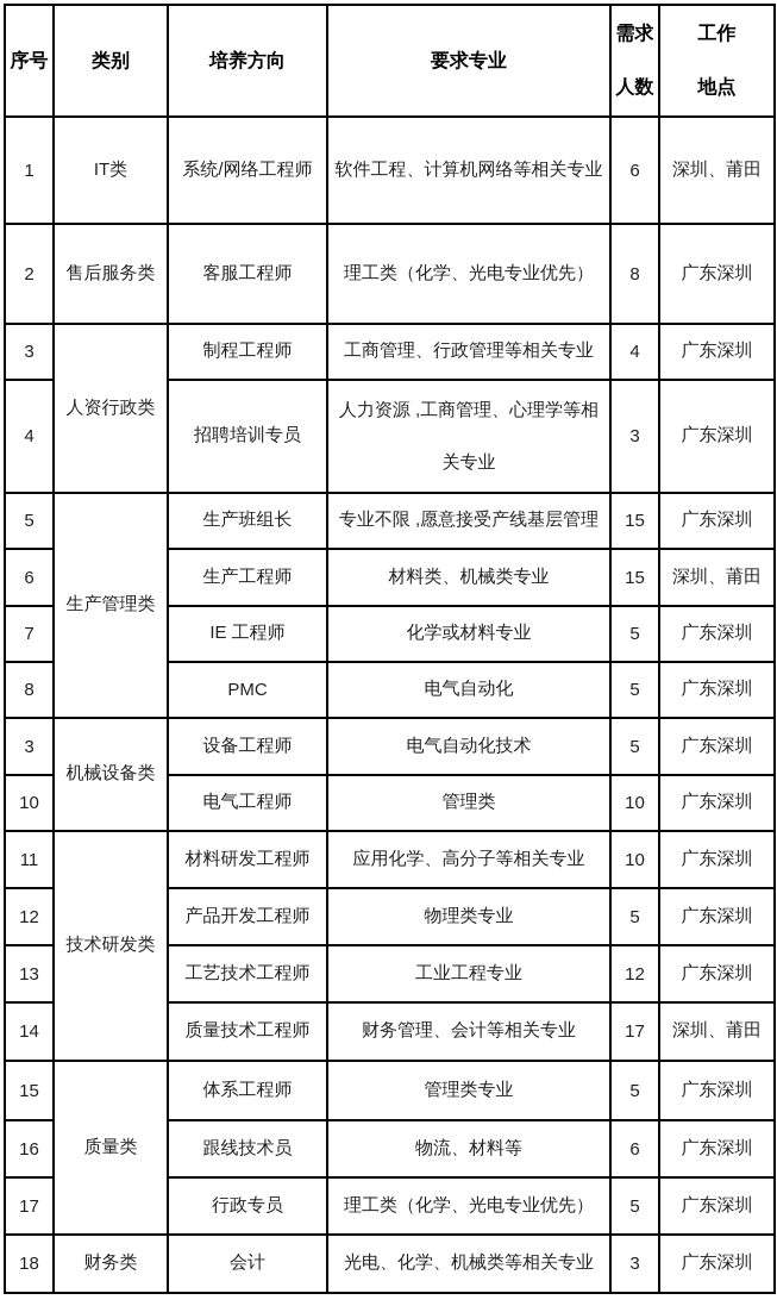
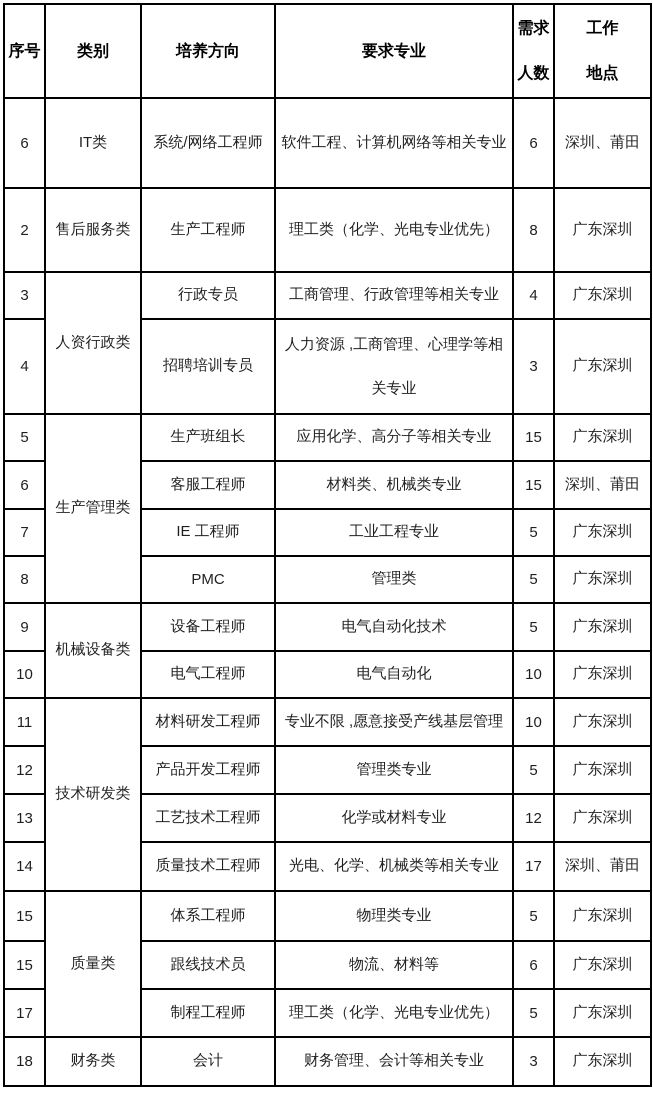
  序号	类别	培养方向	要求专业	需求 人数	工作 地点
- 1	IT类	系统/网络工程师	软件工程、计算机网络等相关专业	6	深圳、莆田
+ 6	IT类	系统/网络工程师	软件工程、计算机网络等相关专业	6	深圳、莆田
- 2	售后服务类	客服工程师	理工类（化学、光电专业优先）	8	广东深圳
+ 2	售后服务类	生产工程师	理工类（化学、光电专业优先）	8	广东深圳
- 3	人资行政类	制程工程师	工商管理、行政管理等相关专业	4	广东深圳
+ 3	人资行政类	行政专员	工商管理、行政管理等相关专业	4	广东深圳
  4	招聘培训专员	人力资源 ,工商管理、心理学等相关专业	3	广东深圳
- 5	生产管理类	生产班组长	专业不限 ,愿意接受产线基层管理	15	广东深圳
+ 5	生产管理类	生产班组长	应用化学、高分子等相关专业	15	广东深圳
- 6	生产工程师	材料类、机械类专业	15	深圳、莆田
+ 6	客服工程师	材料类、机械类专业	15	深圳、莆田
- 7	IE 工程师	化学或材料专业	5	广东深圳
+ 7	IE 工程师	工业工程专业	5	广东深圳
- 8	PMC	电气自动化	5	广东深圳
+ 8	PMC	管理类	5	广东深圳
- 3	机械设备类	设备工程师	电气自动化技术	5	广东深圳
+ 9	机械设备类	设备工程师	电气自动化技术	5	广东深圳
- 10	电气工程师	管理类	10	广东深圳
+ 10	电气工程师	电气自动化	10	广东深圳
- 11	技术研发类	材料研发工程师	应用化学、高分子等相关专业	10	广东深圳
+ 11	技术研发类	材料研发工程师	专业不限 ,愿意接受产线基层管理	10	广东深圳
- 12	产品开发工程师	物理类专业	5	广东深圳
+ 12	产品开发工程师	管理类专业	5	广东深圳
- 13	工艺技术工程师	工业工程专业	12	广东深圳
+ 13	工艺技术工程师	化学或材料专业	12	广东深圳
- 14	质量技术工程师	财务管理、会计等相关专业	17	深圳、莆田
+ 14	质量技术工程师	光电、化学、机械类等相关专业	17	深圳、莆田
- 15	质量类	体系工程师	管理类专业	5	广东深圳
+ 15	质量类	体系工程师	物理类专业	5	广东深圳
- 16	跟线技术员	物流、材料等	6	广东深圳
+ 15	跟线技术员	物流、材料等	6	广东深圳
- 17	行政专员	理工类（化学、光电专业优先）	5	广东深圳
+ 17	制程工程师	理工类（化学、光电专业优先）	5	广东深圳
- 18	财务类	会计	光电、化学、机械类等相关专业	3	广东深圳
+ 18	财务类	会计	财务管理、会计等相关专业	3	广东深圳
